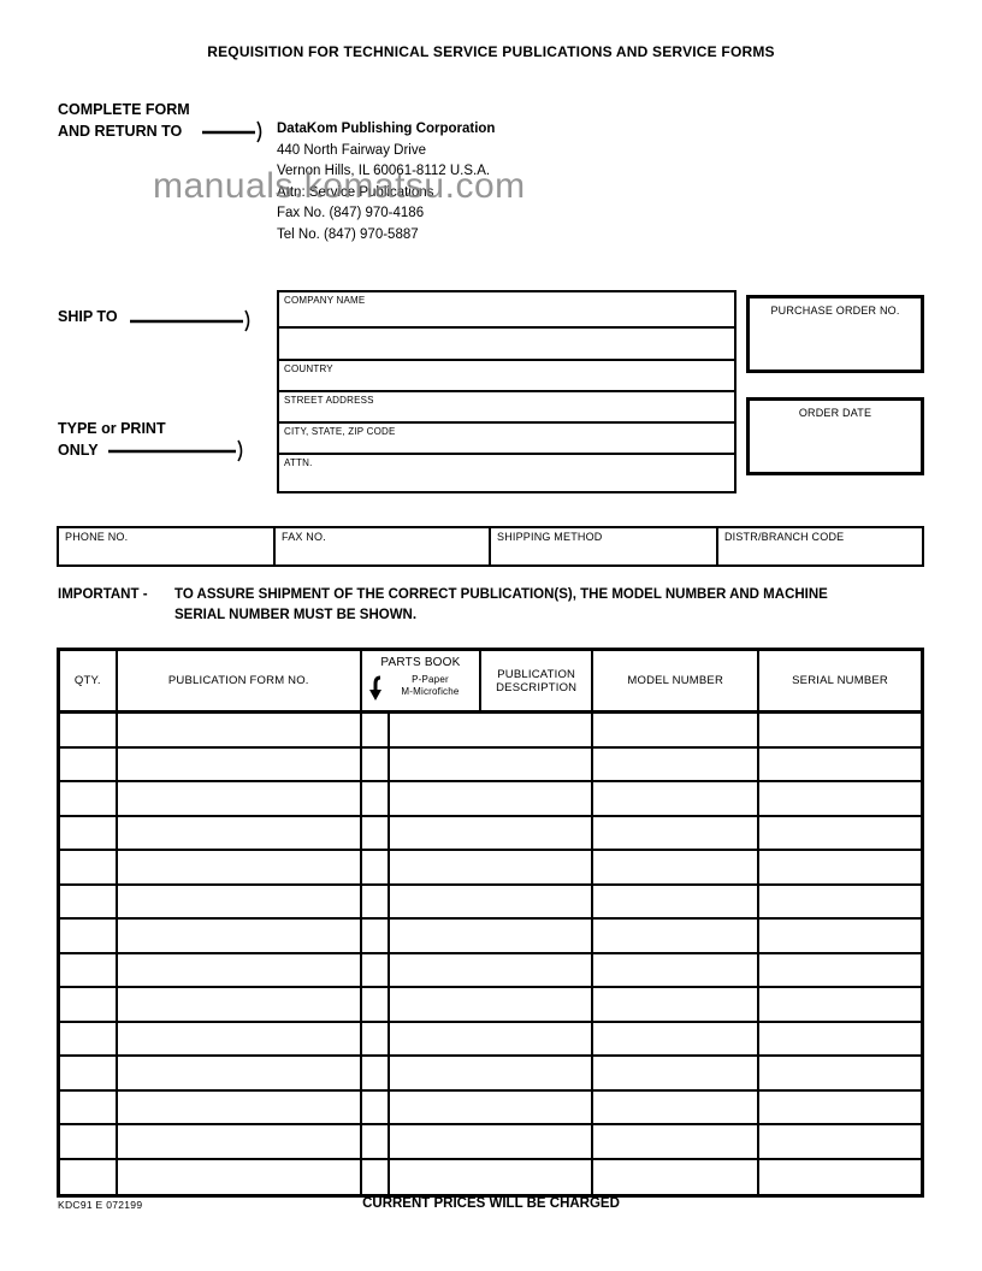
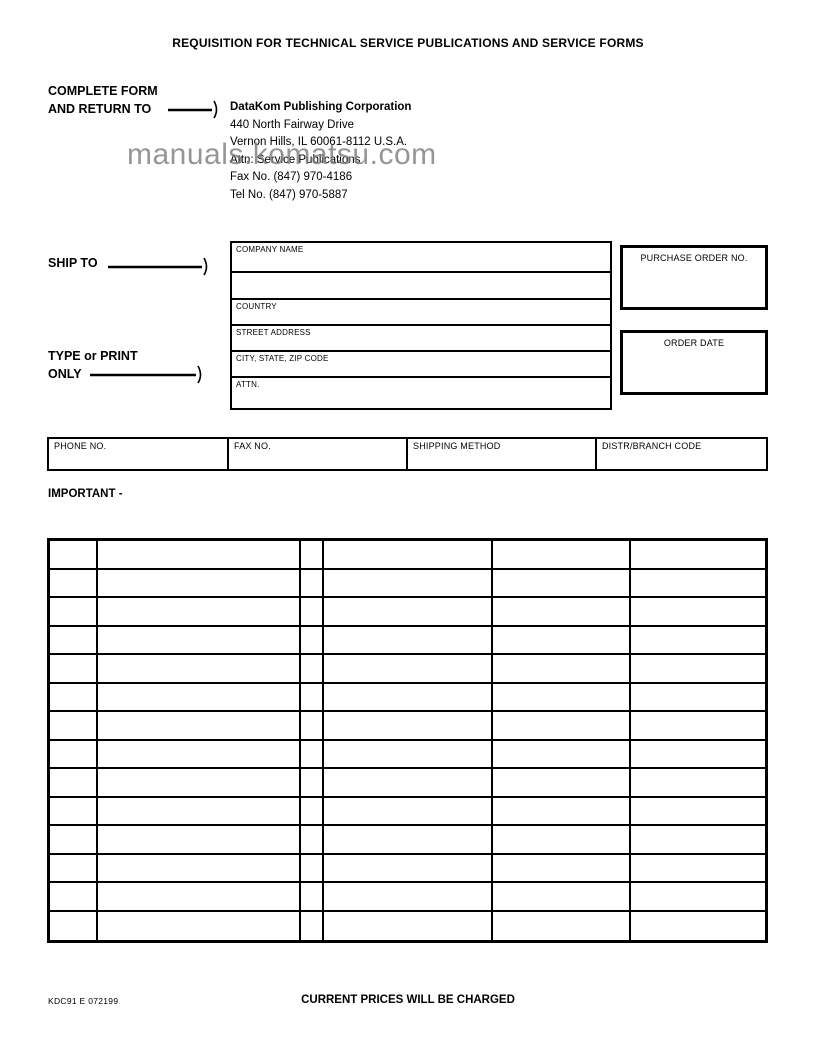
  REQUISITION FOR TECHNICAL SERVICE PUBLICATIONS AND SERVICE FORMS
  COMPLETE FORM
  AND RETURN TO
  DataKom Publishing Corporation
  440 North Fairway Drive
  Vernon Hills, IL 60061-8112 U.S.A.
  Attn: Service Publications
  Fax No. (847) 970-4186
  Tel No. (847) 970-5887
  manuals.komatsu.com
  SHIP TO
  COMPANY NAME
  COUNTRY
  STREET ADDRESS
  CITY, STATE, ZIP CODE
  ATTN.
  PURCHASE ORDER NO.
  ORDER DATE
  TYPE or PRINT
  ONLY
  PHONE NO.
  FAX NO.
  SHIPPING METHOD
  DISTR/BRANCH CODE
  IMPORTANT -
- TO ASSURE SHIPMENT OF THE CORRECT PUBLICATION(S), THE MODEL NUMBER AND MACHINE
- SERIAL NUMBER MUST BE SHOWN.
- QTY.
- PUBLICATION FORM NO.
- PARTS BOOK
- P-Paper
- M-Microfiche
- PUBLICATION
- DESCRIPTION
- MODEL NUMBER
- SERIAL NUMBER
  CURRENT PRICES WILL BE CHARGED
  KDC91 E 072199
